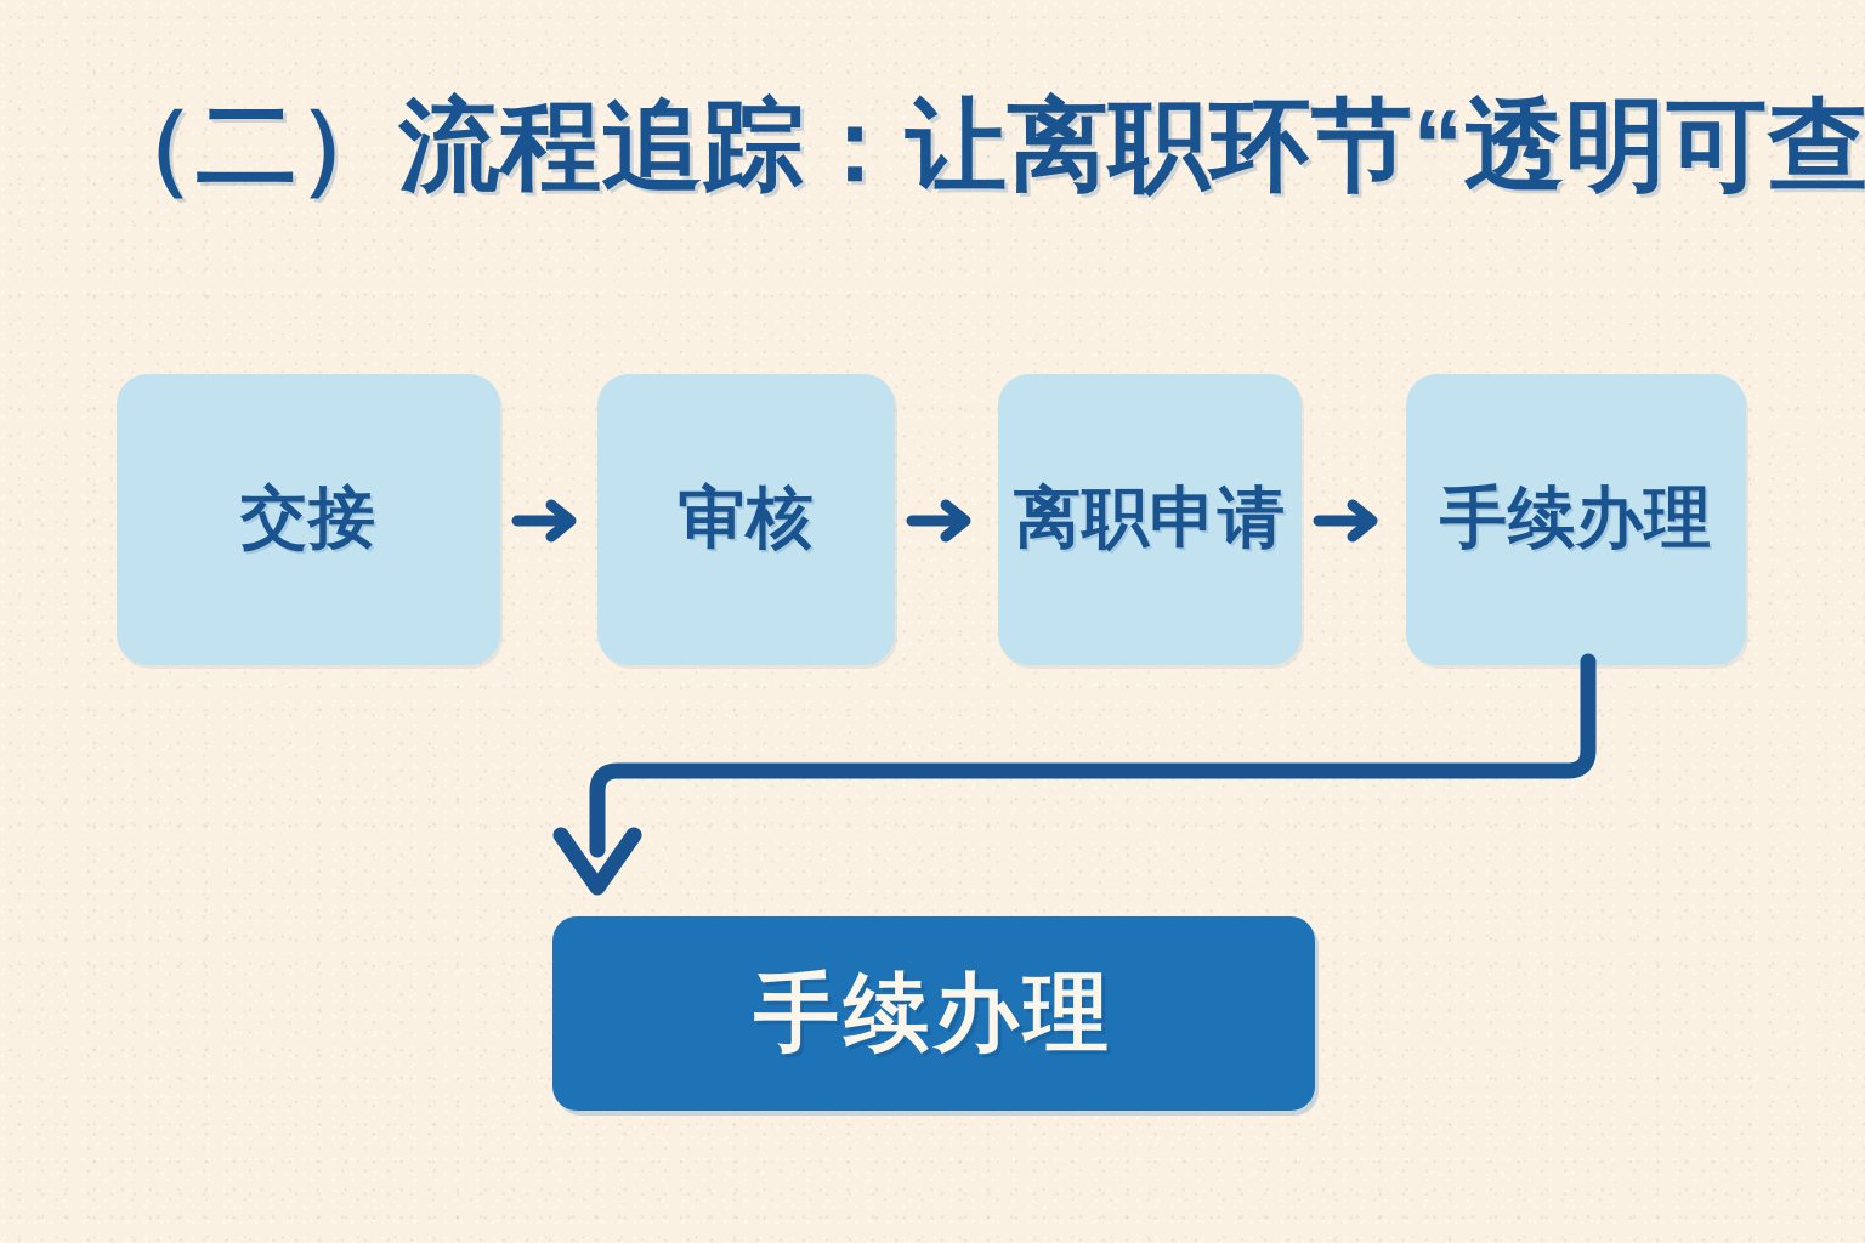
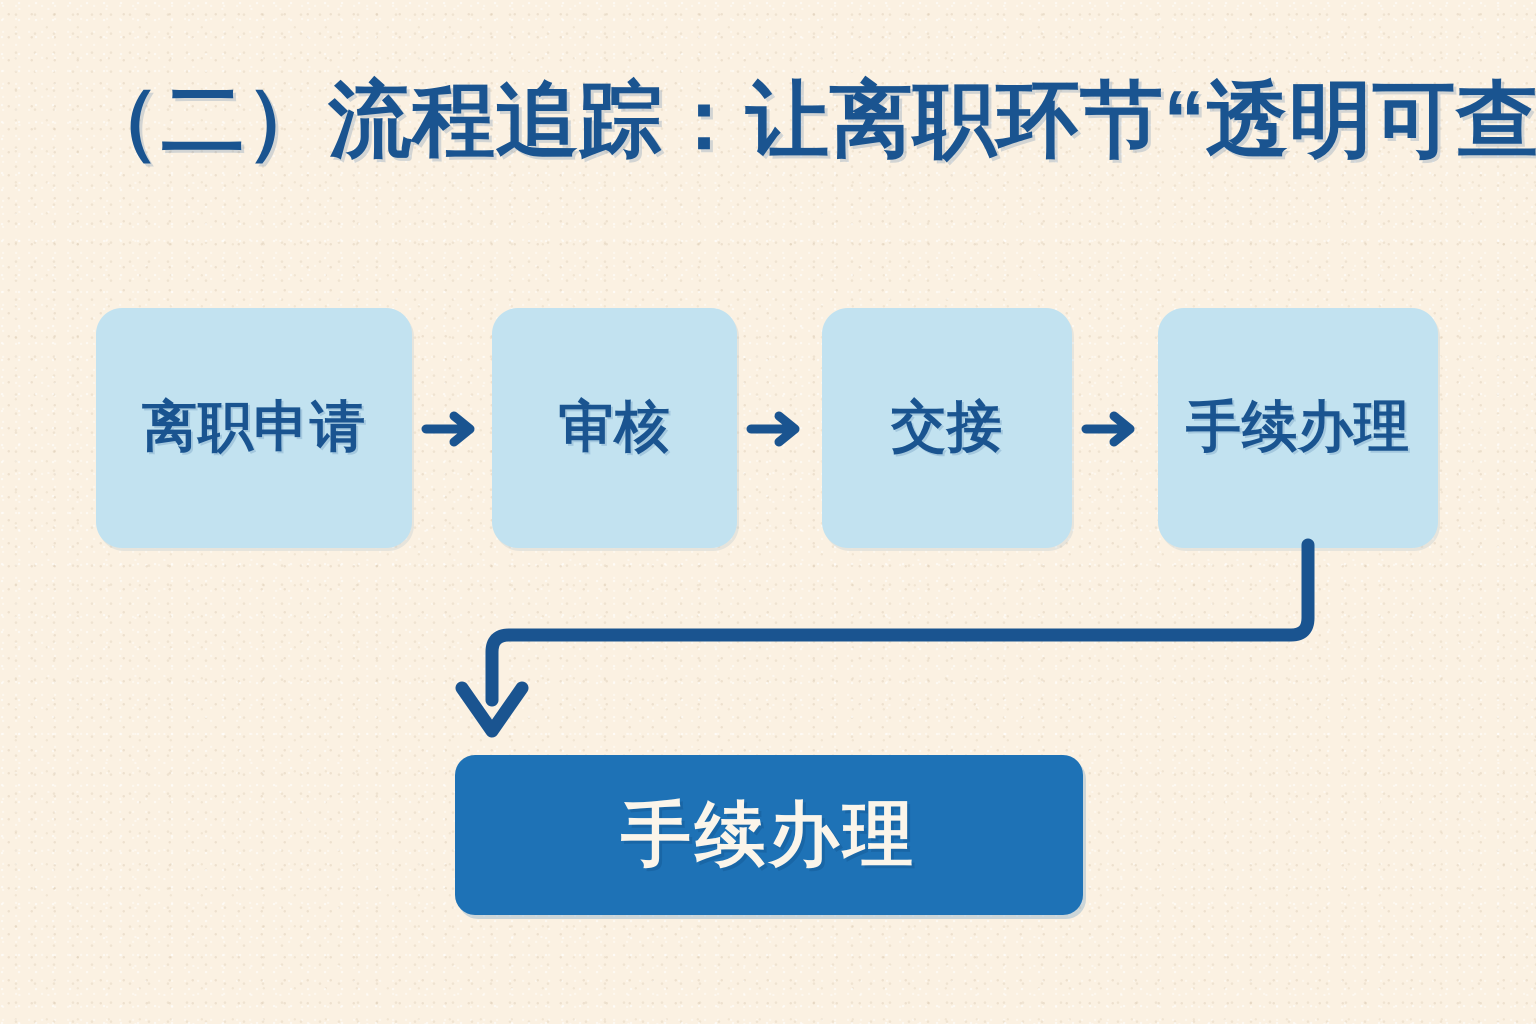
  （二）流程追踪：让离职环节“透明可查
- 交接
+ 离职申请
  审核
- 离职申请
+ 交接
  手续办理
  手续办理
